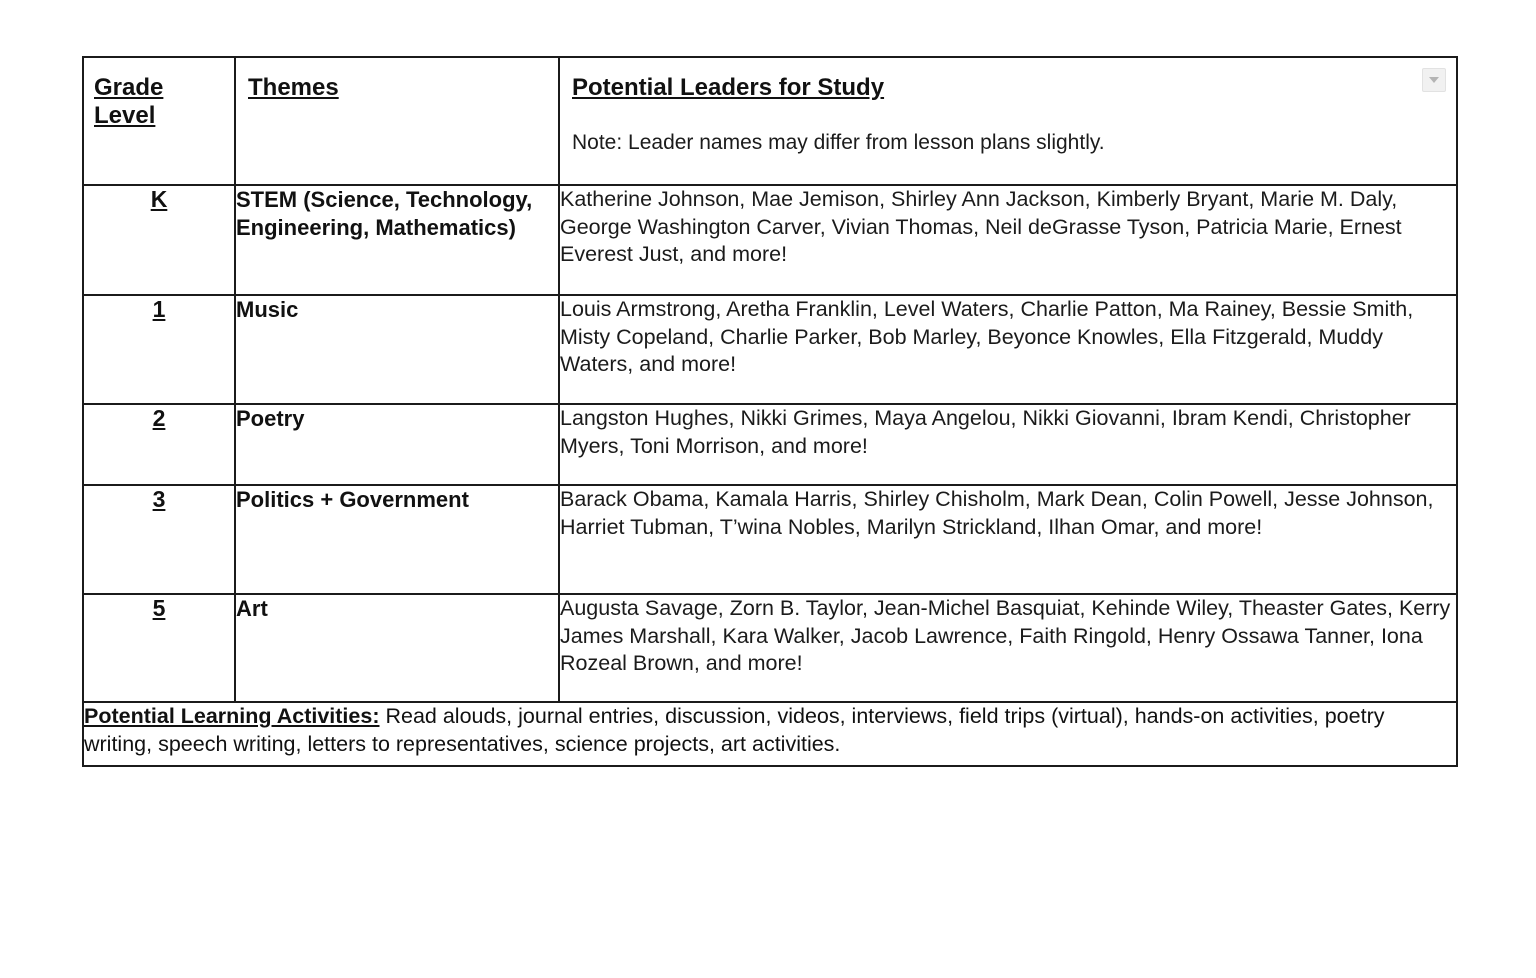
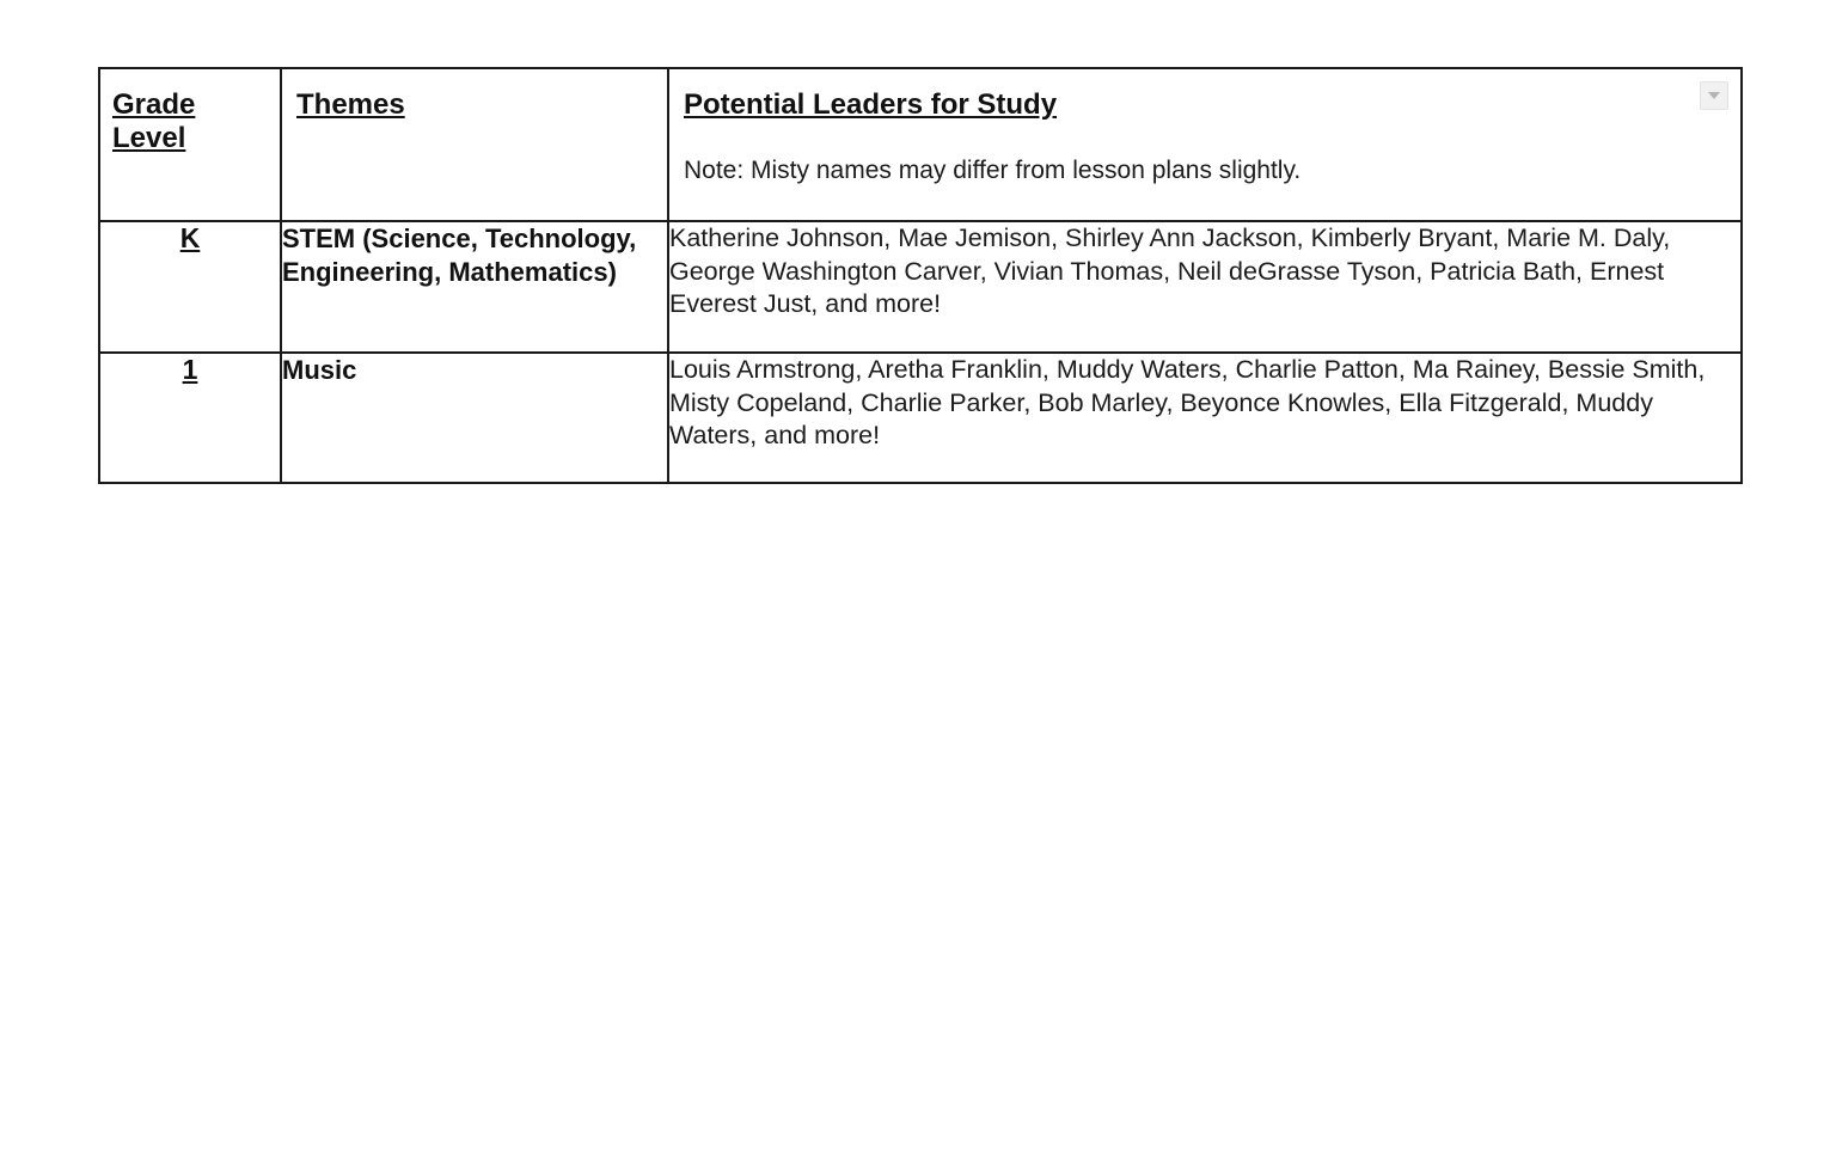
- Grade Level	Themes	Potential Leaders for Study Note: Leader names may differ from lesson plans slightly.
+ Grade Level	Themes	Potential Leaders for Study Note: Misty names may differ from lesson plans slightly.
- K	STEM (Science, Technology, Engineering, Mathematics)	Katherine Johnson, Mae Jemison, Shirley Ann Jackson, Kimberly Bryant, Marie M. Daly, George Washington Carver, Vivian Thomas, Neil deGrasse Tyson, Patricia Marie, Ernest Everest Just, and more!
+ K	STEM (Science, Technology, Engineering, Mathematics)	Katherine Johnson, Mae Jemison, Shirley Ann Jackson, Kimberly Bryant, Marie M. Daly, George Washington Carver, Vivian Thomas, Neil deGrasse Tyson, Patricia Bath, Ernest Everest Just, and more!
- 1	Music	Louis Armstrong, Aretha Franklin, Level Waters, Charlie Patton, Ma Rainey, Bessie Smith, Misty Copeland, Charlie Parker, Bob Marley, Beyonce Knowles, Ella Fitzgerald, Muddy Waters, and more!
+ 1	Music	Louis Armstrong, Aretha Franklin, Muddy Waters, Charlie Patton, Ma Rainey, Bessie Smith, Misty Copeland, Charlie Parker, Bob Marley, Beyonce Knowles, Ella Fitzgerald, Muddy Waters, and more!
- 2	Poetry	Langston Hughes, Nikki Grimes, Maya Angelou, Nikki Giovanni, Ibram Kendi, Christopher Myers, Toni Morrison, and more!
- 3	Politics + Government	Barack Obama, Kamala Harris, Shirley Chisholm, Mark Dean, Colin Powell, Jesse Johnson, Harriet Tubman, T’wina Nobles, Marilyn Strickland, Ilhan Omar, and more!
- 5	Art	Augusta Savage, Zorn B. Taylor, Jean-Michel Basquiat, Kehinde Wiley, Theaster Gates, Kerry James Marshall, Kara Walker, Jacob Lawrence, Faith Ringold, Henry Ossawa Tanner, Iona Rozeal Brown, and more!
- Potential Learning Activities: Read alouds, journal entries, discussion, videos, interviews, field trips (virtual), hands-on activities, poetry writing, speech writing, letters to representatives, science projects, art activities.
